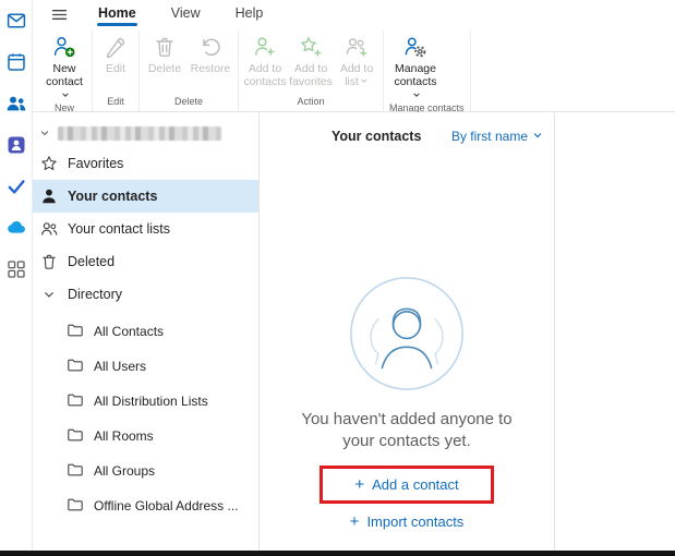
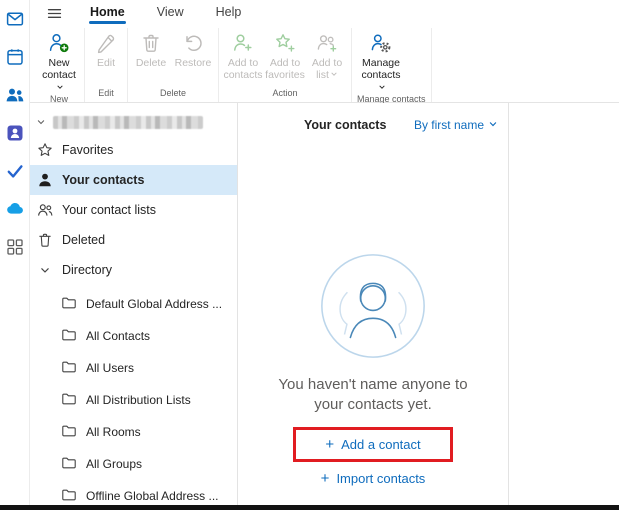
  Home
  View
  Help
  New contact
  New
  Edit
  Edit
  Delete
  Restore
  Delete
  Add to contacts
  Add to favorites
  Add to list
  Action
  Manage contacts
  Manage contacts
  Favorites
  Your contacts
  Your contact lists
  Deleted
  Directory
+ Default Global Address ...
  All Contacts
  All Users
  All Distribution Lists
  All Rooms
  All Groups
  Offline Global Address ...
  Your contacts
  By first name
- You haven't added anyone to
+ You haven't name anyone to
  your contacts yet.
  +
  Add a contact
  +
  Import contacts
